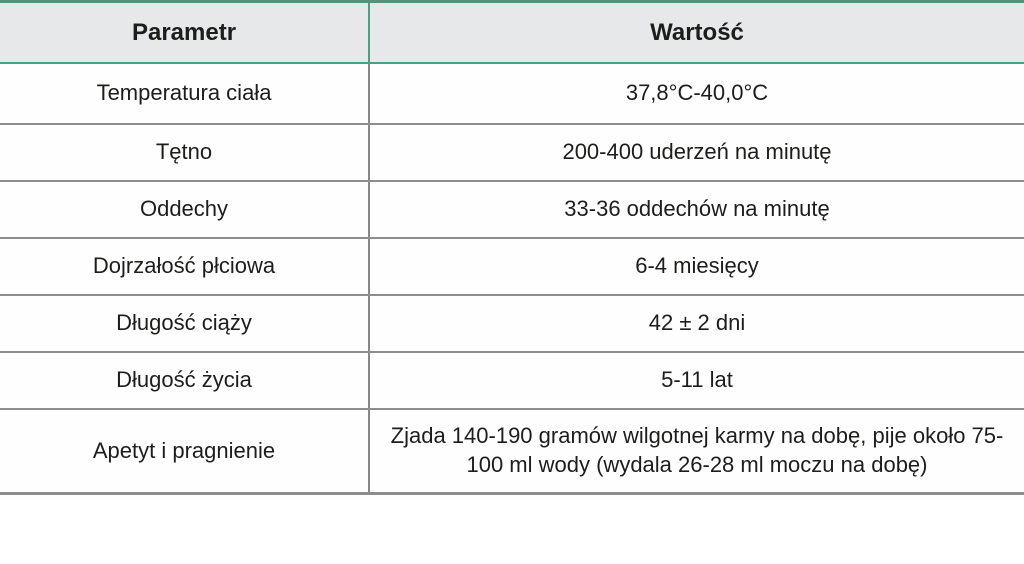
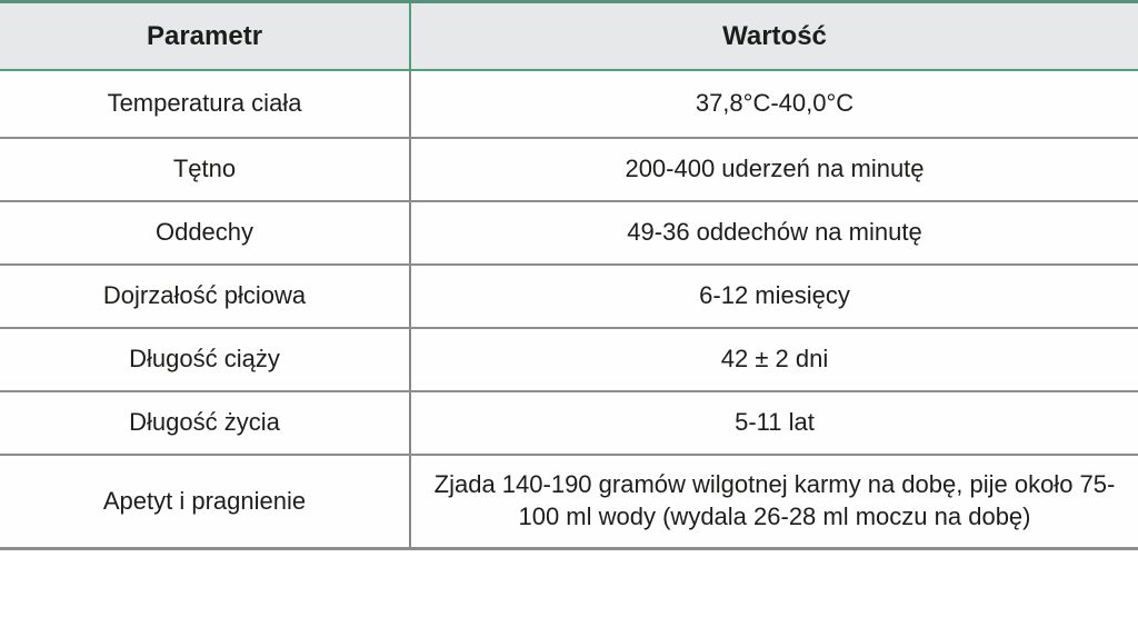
  Parametr
  Wartość
  Temperatura ciała
  37,8°C-40,0°C
  Tętno
  200-400 uderzeń na minutę
  Oddechy
- 33-36 oddechów na minutę
+ 49-36 oddechów na minutę
  Dojrzałość płciowa
- 6-4 miesięcy
+ 6-12 miesięcy
  Długość ciąży
  42 ± 2 dni
  Długość życia
  5-11 lat
  Apetyt i pragnienie
  Zjada 140-190 gramów wilgotnej karmy na dobę, pije około 75-100 ml wody (wydala 26-28 ml moczu na dobę)
